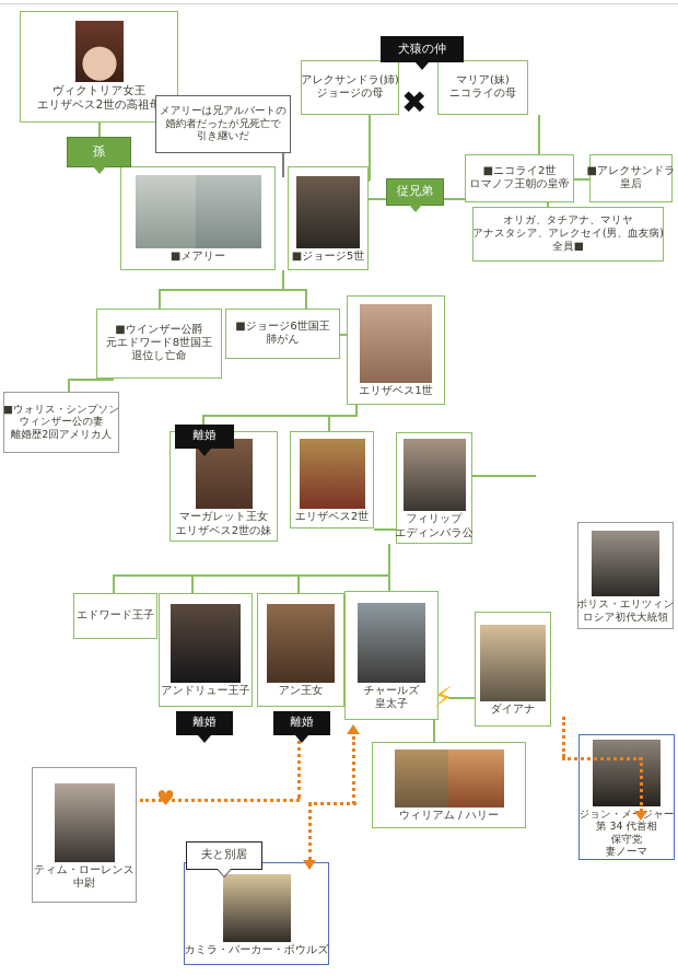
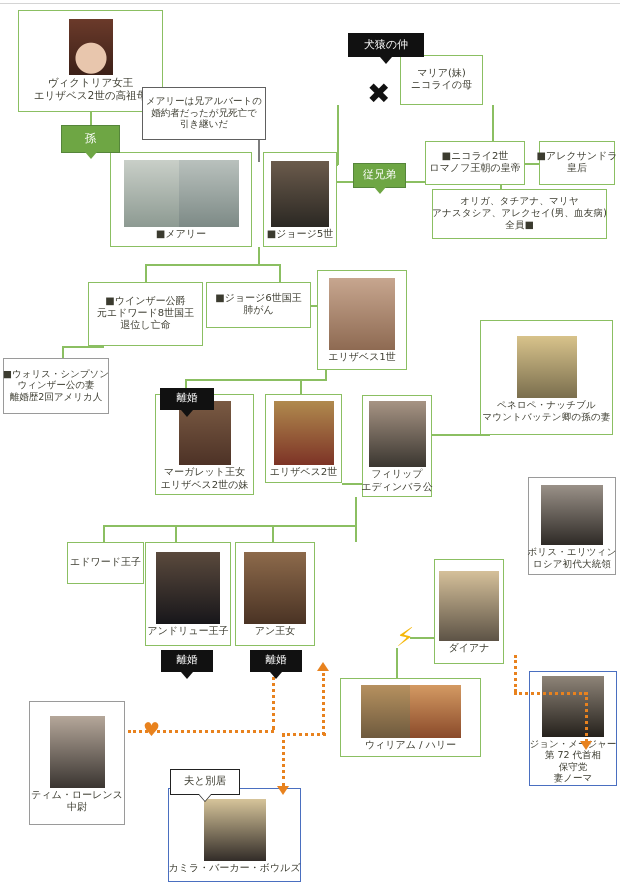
  ♥
  ヴィクトリア女王
  エリザベス2世の高祖
  孫
  メアリーは兄アルバートの
  婚約者だったが兄死亡で
  引き継いだ
  犬猿の仲
- アレクサンドラ(姉)
- ジョージの母
  マリア(妹)
  ニコライの母
  ✖
  ■ニコライ2世
  ロマノフ王朝の皇帝
  ■アレクサンドラ
  皇后
  オリガ、タチアナ、マリヤ
  アナスタシア、アレクセイ(男、血友病)
  全員■
  従兄弟
  ■メアリー
  ■ジョージ5世
  ■ウインザー公爵
  元エドワード8世国王
  退位し亡命
  ■ジョージ6世国王
  肺がん
  ■ウォリス・シンプソン
  ウィンザー公の妻
  離婚歴2回アメリカ人
  エリザベス1世
  離婚
  マーガレット王女
  エリザベス2世の妹
  エリザベス2世
  フィリップ
  エディンバラ公
+ ペネロペ・ナッチブル
+ マウントバッテン卿の孫の妻
  ボリス・エリツィン
  ロシア初代大統領
  エドワード王子
  アンドリュー王子
  アン王女
- チャールズ
- 皇太子
  ダイアナ
  離婚
  離婚
  ⚡
  ウィリアム / ハリー
  ジョン・メージャー
- 第 34 代首相
+ 第 72 代首相
  保守党
  妻ノーマ
  ティム・ローレンス
  中尉
  夫と別居
  カミラ・バーカー・ボウルズ
